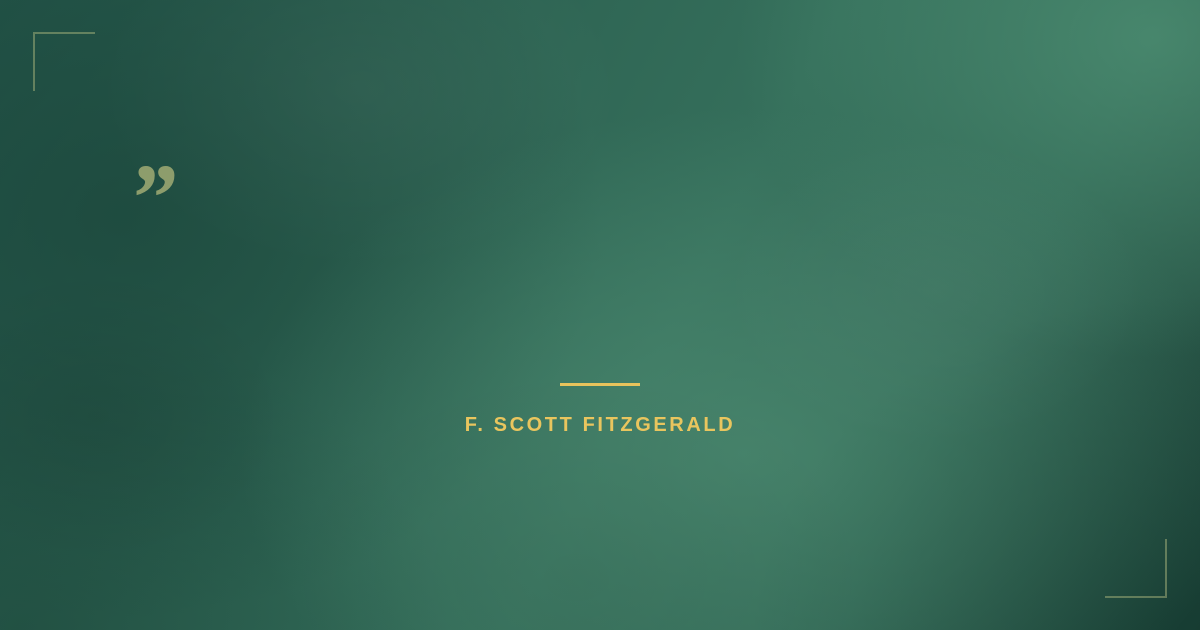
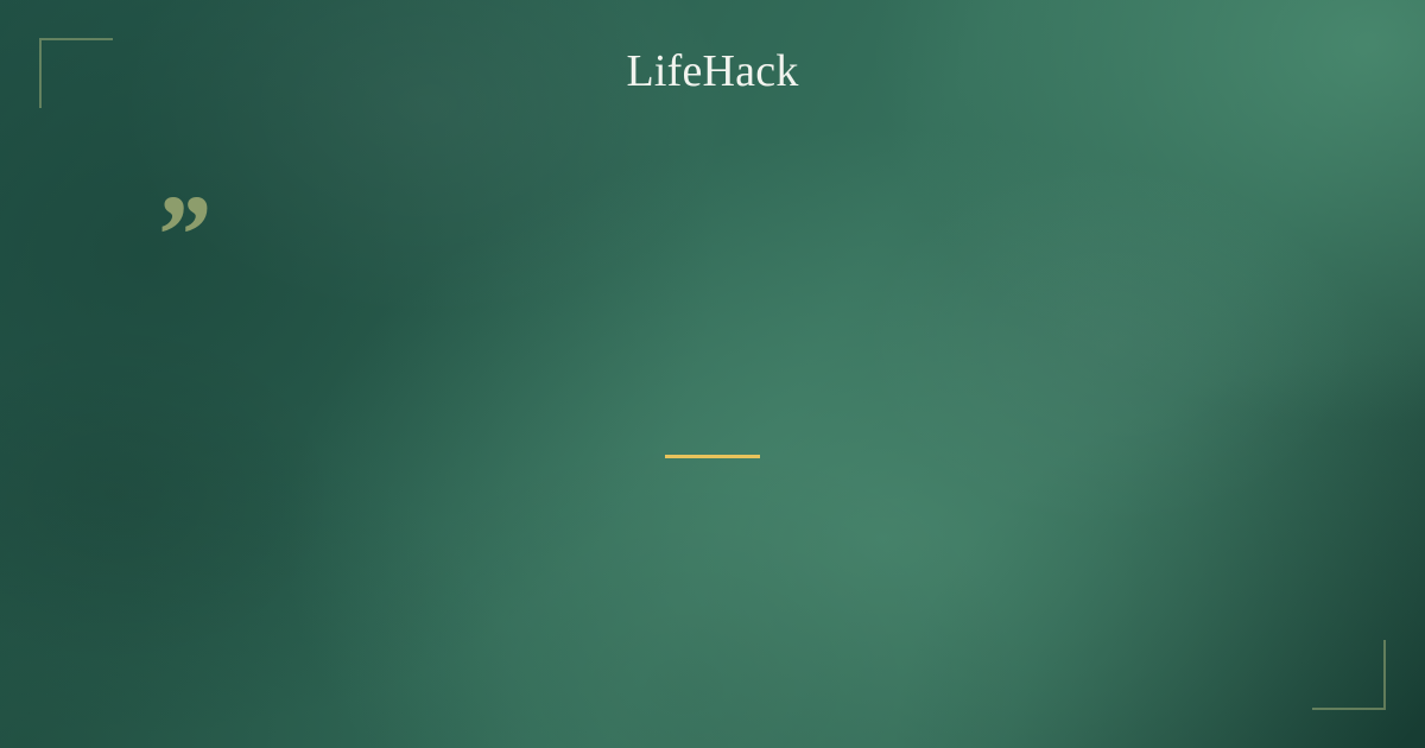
+ LifeHack
  ”
- F. SCOTT FITZGERALD
